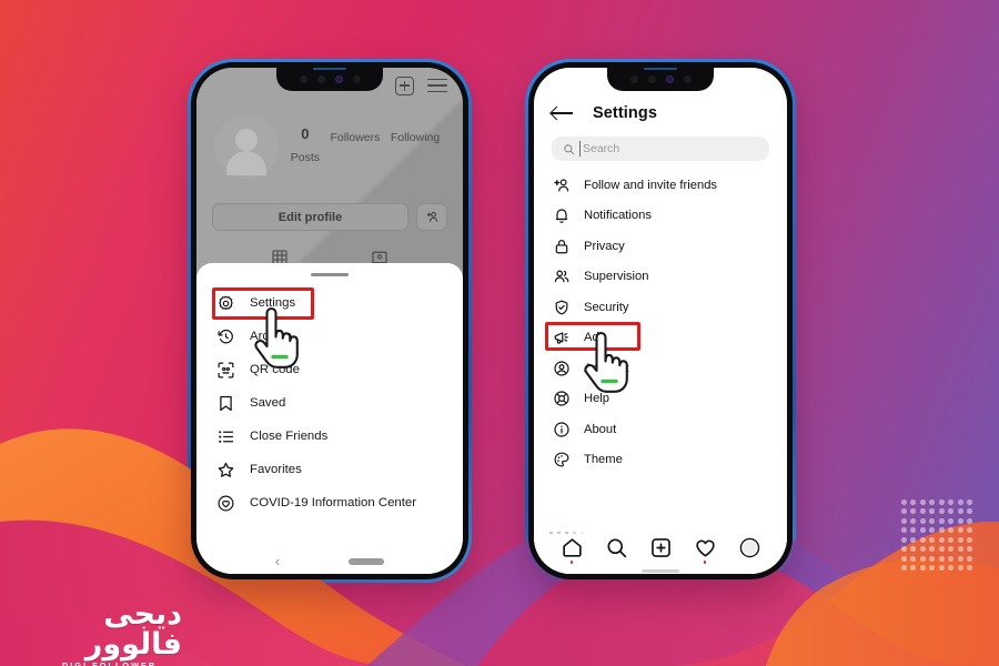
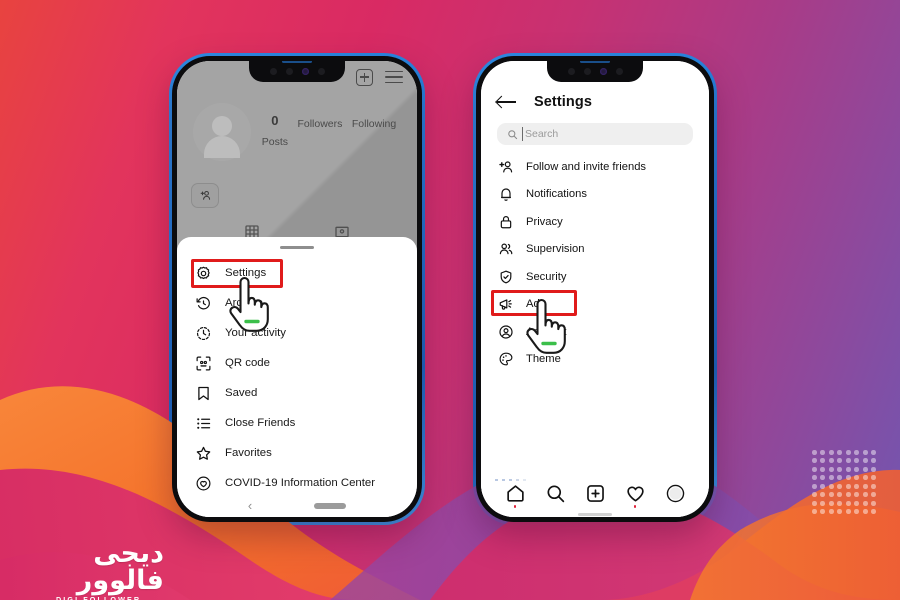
  دیجی فالوور
  0
  Posts
  Followers
  Following
- Edit profile
  Settings
+ Your activity
  QR code
  Saved
  Close Friends
  Favorites
  COVID-19 Information Center
  ‹
  Settings
  Search
  Follow and invite friends
  Notifications
  Privacy
  Supervision
  Security
- Help
- About
  Theme
